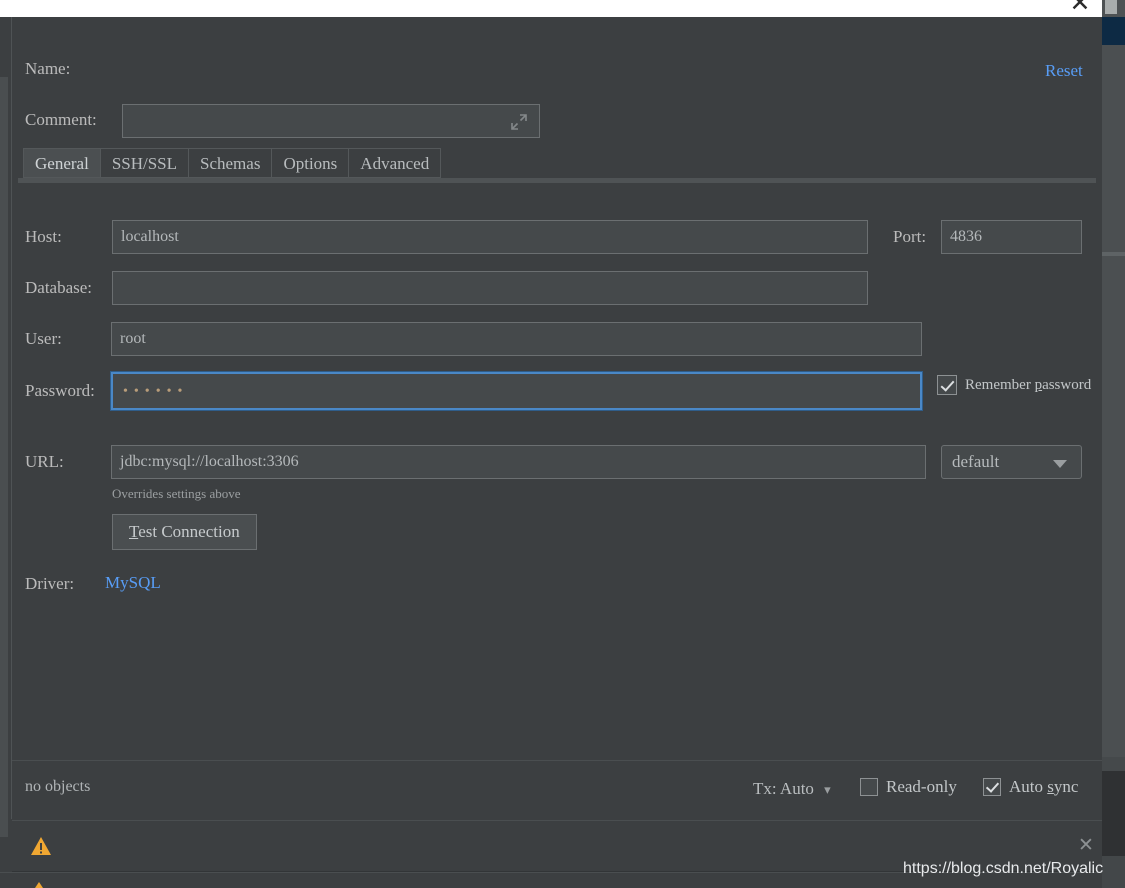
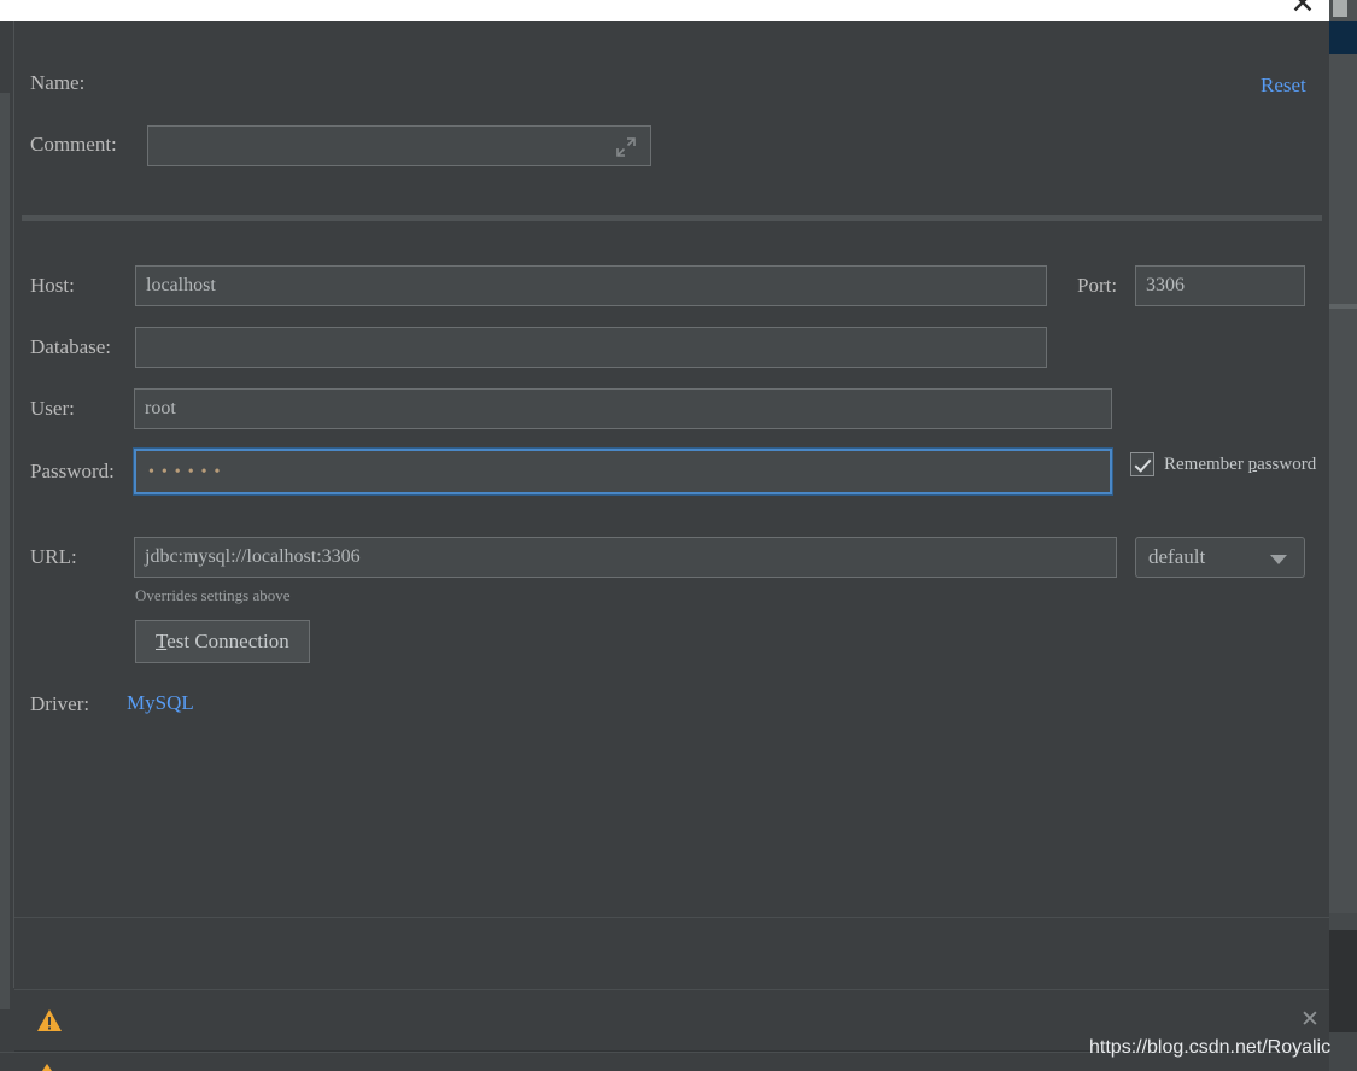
  ✕
  Name:
  Reset
  Comment:
- General
- SSH/SSL
- Schemas
- Options
- Advanced
  Host:
  localhost
  Port:
- 4836
+ 3306
  Database:
  User:
  root
  Password:
  ••••••
  Remember password
  URL:
  jdbc:mysql://localhost:3306
  default
  Overrides settings above
  Test Connection
  Driver:
  MySQL
- no objects
- Tx: Auto ▾
- Read-only
- Auto sync
  ✕
  https://blog.csdn.net/Royalic
